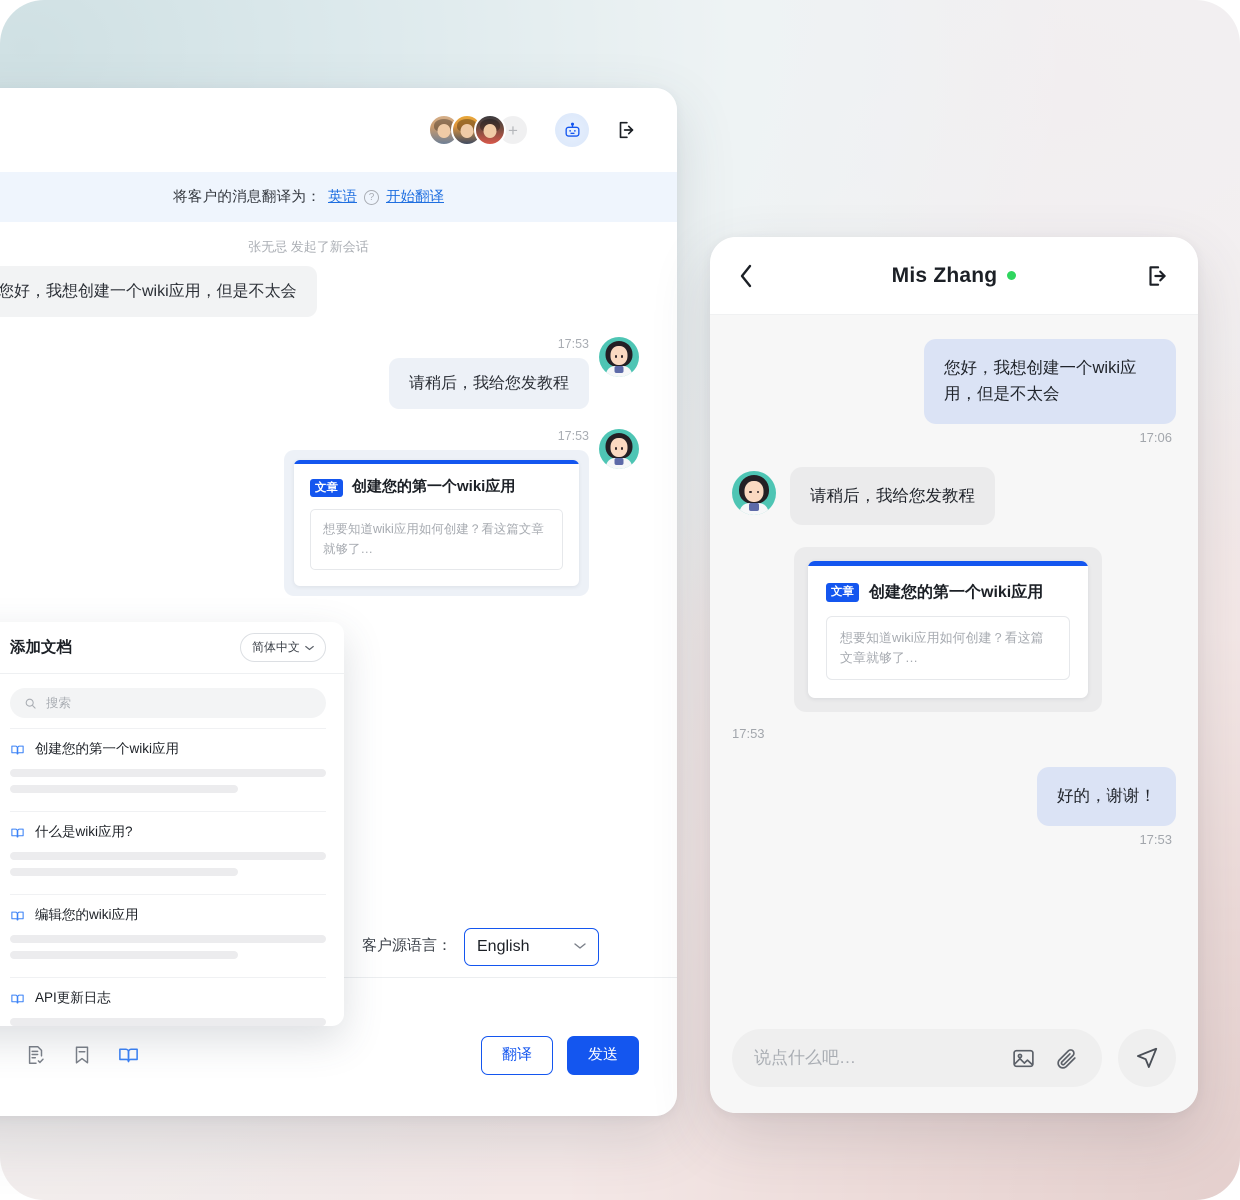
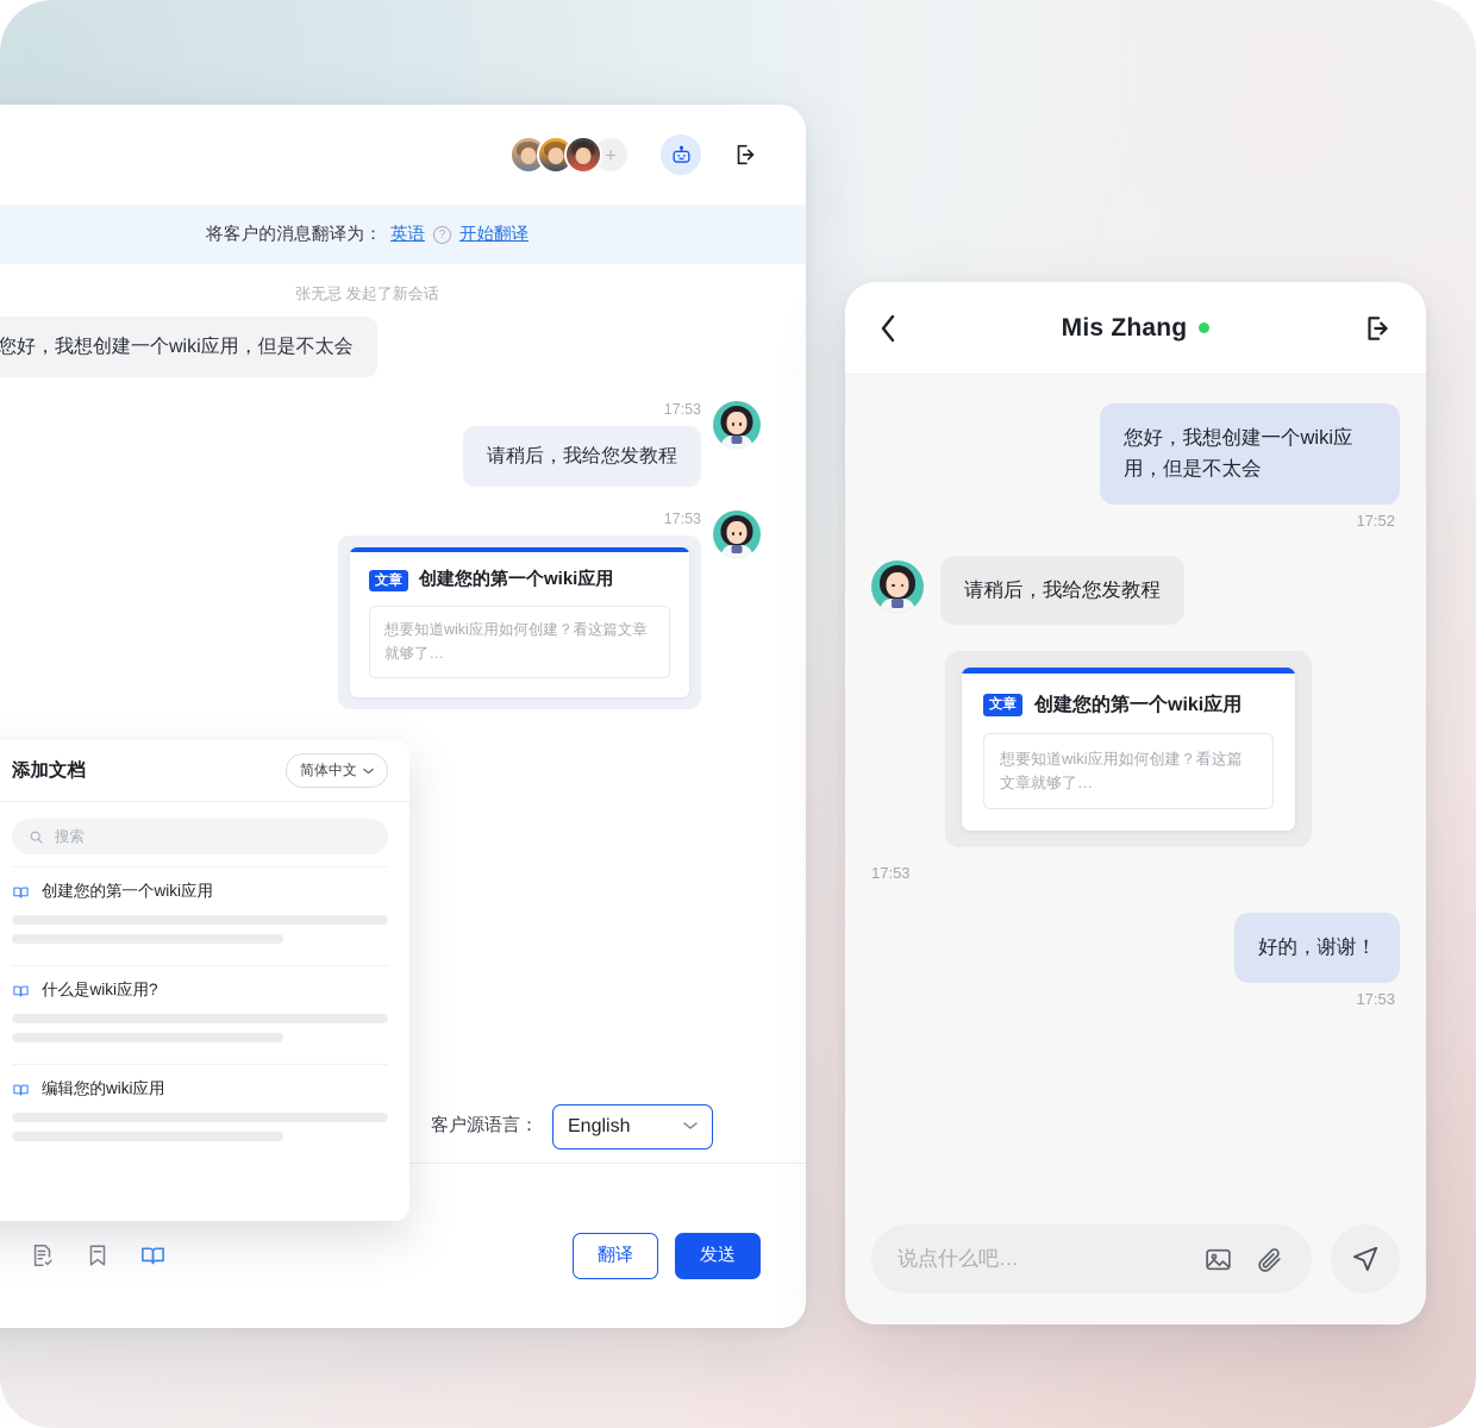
  +
  将客户的消息翻译为：
  英语
  ?
  开始翻译
  张无忌 发起了新会话
  您好，我想创建一个wiki应用，但是不太会
  17:53
  请稍后，我给您发教程
  17:53
  文章
  创建您的第一个wiki应用
  想要知道wiki应用如何创建？看这篇文章就够了…
  客户源语言：
  English
  翻译
  发送
  添加文档
  简体中文
  搜索
  创建您的第一个wiki应用
  什么是wiki应用?
  编辑您的wiki应用
- API更新日志
  Mis Zhang
  您好，我想创建一个wiki应用，但是不太会
- 17:06
+ 17:52
  请稍后，我给您发教程
  文章
  创建您的第一个wiki应用
  想要知道wiki应用如何创建？看这篇文章就够了…
  17:53
  好的，谢谢！
  17:53
  说点什么吧…
